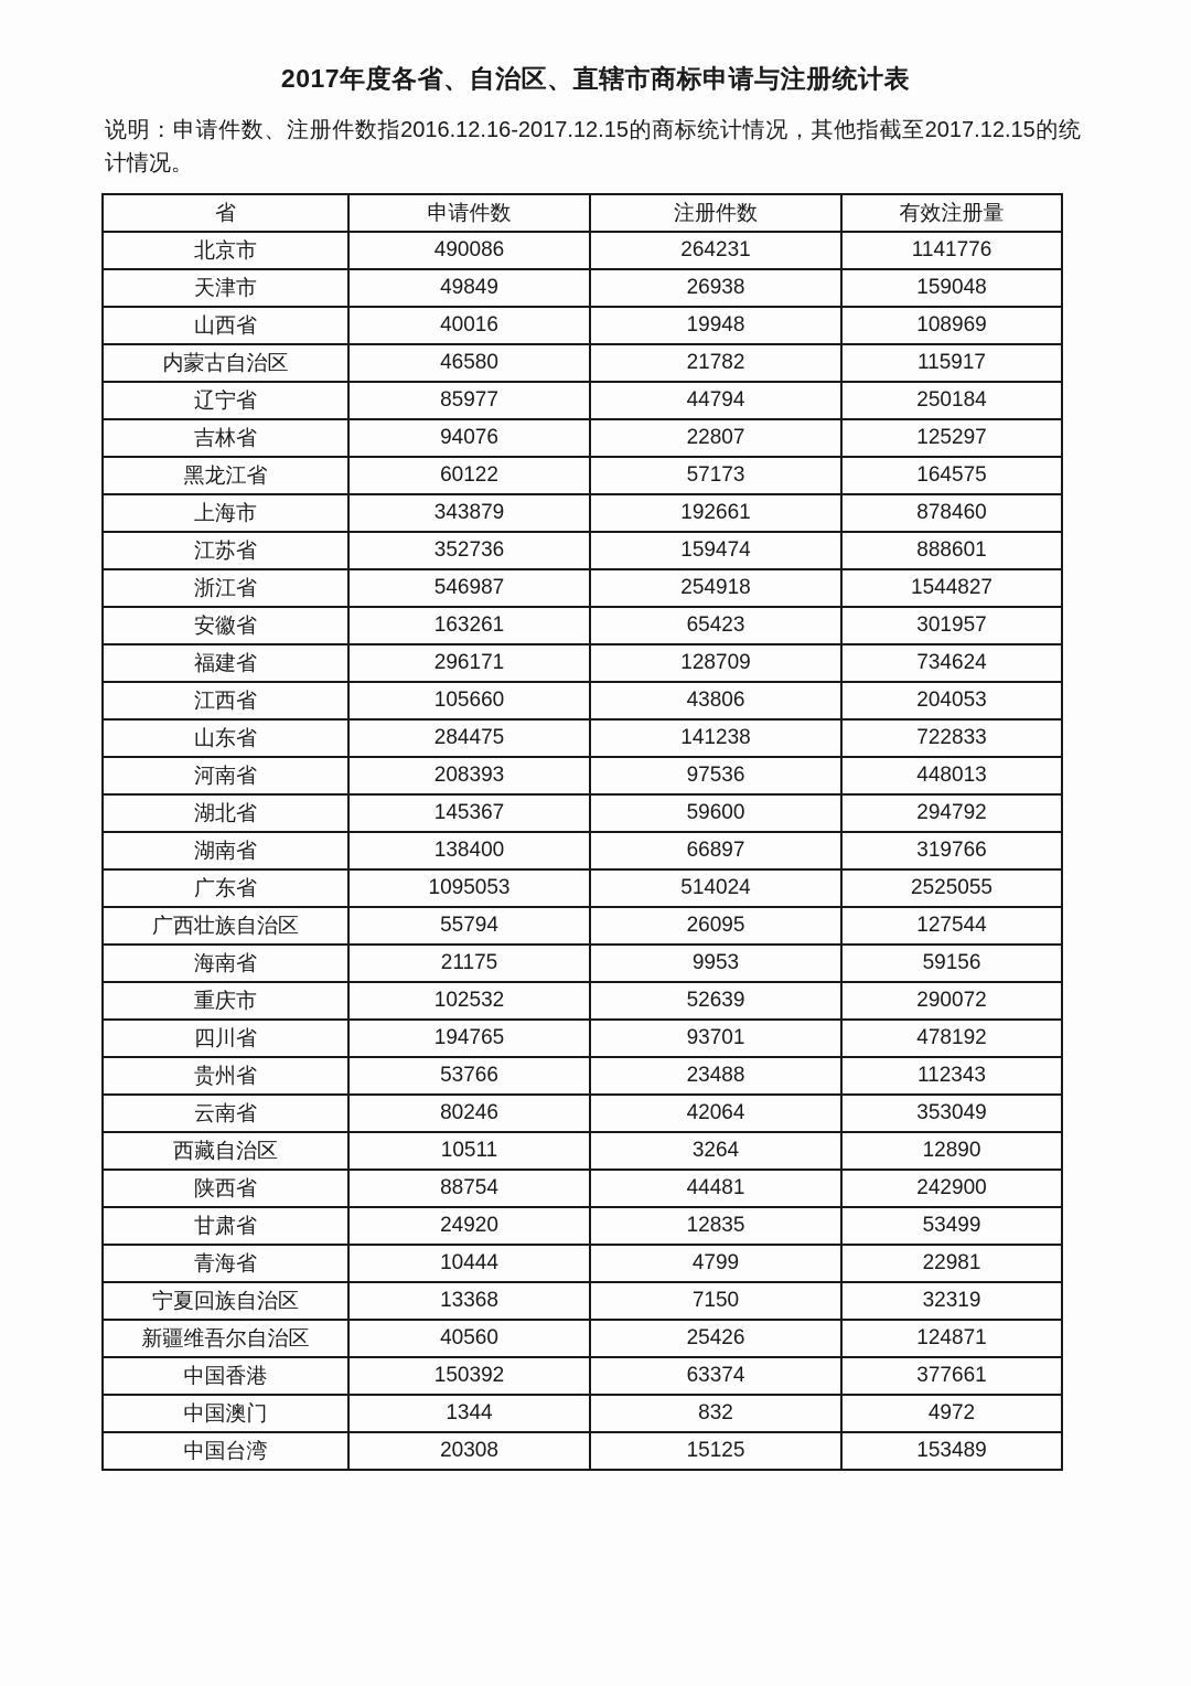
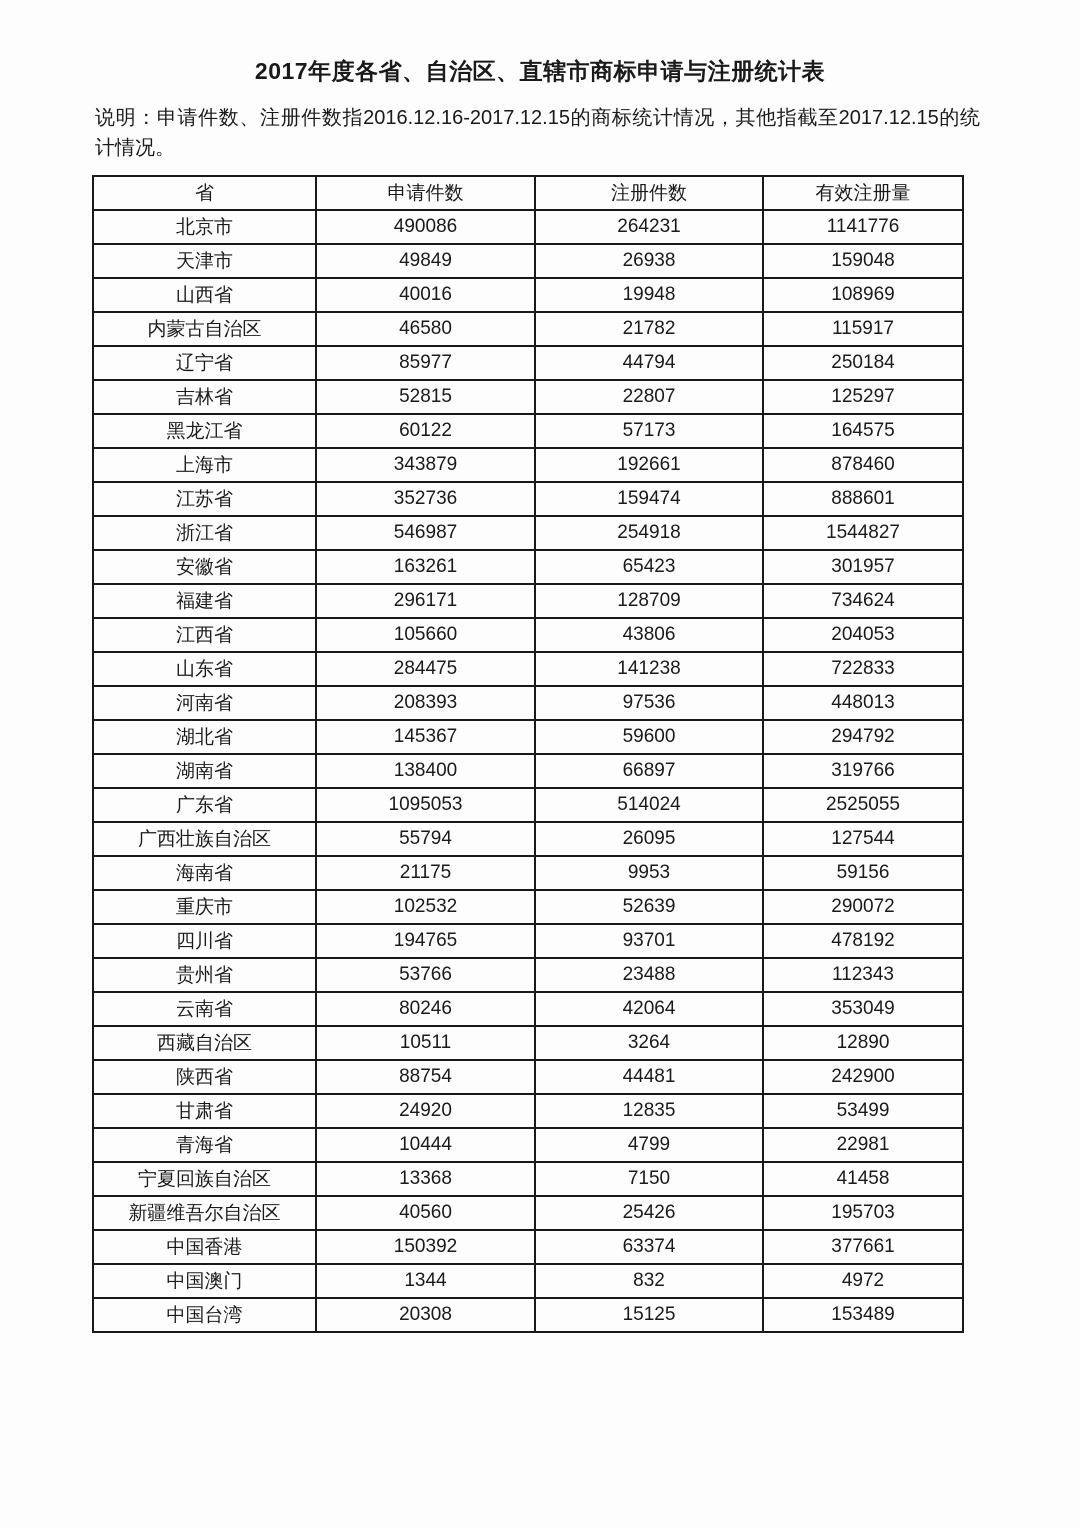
  2017年度各省、自治区、直辖市商标申请与注册统计表
  说明：申请件数、注册件数指2016.12.16-2017.12.15的商标统计情况，其他指截至2017.12.15的统计情况。
  省	申请件数	注册件数	有效注册量
  北京市	490086	264231	1141776
  天津市	49849	26938	159048
  山西省	40016	19948	108969
  内蒙古自治区	46580	21782	115917
  辽宁省	85977	44794	250184
- 吉林省	94076	22807	125297
+ 吉林省	52815	22807	125297
  黑龙江省	60122	57173	164575
  上海市	343879	192661	878460
  江苏省	352736	159474	888601
  浙江省	546987	254918	1544827
  安徽省	163261	65423	301957
  福建省	296171	128709	734624
  江西省	105660	43806	204053
  山东省	284475	141238	722833
  河南省	208393	97536	448013
  湖北省	145367	59600	294792
  湖南省	138400	66897	319766
  广东省	1095053	514024	2525055
  广西壮族自治区	55794	26095	127544
  海南省	21175	9953	59156
  重庆市	102532	52639	290072
  四川省	194765	93701	478192
  贵州省	53766	23488	112343
  云南省	80246	42064	353049
  西藏自治区	10511	3264	12890
  陕西省	88754	44481	242900
  甘肃省	24920	12835	53499
  青海省	10444	4799	22981
- 宁夏回族自治区	13368	7150	32319
+ 宁夏回族自治区	13368	7150	41458
- 新疆维吾尔自治区	40560	25426	124871
+ 新疆维吾尔自治区	40560	25426	195703
  中国香港	150392	63374	377661
  中国澳门	1344	832	4972
  中国台湾	20308	15125	153489
